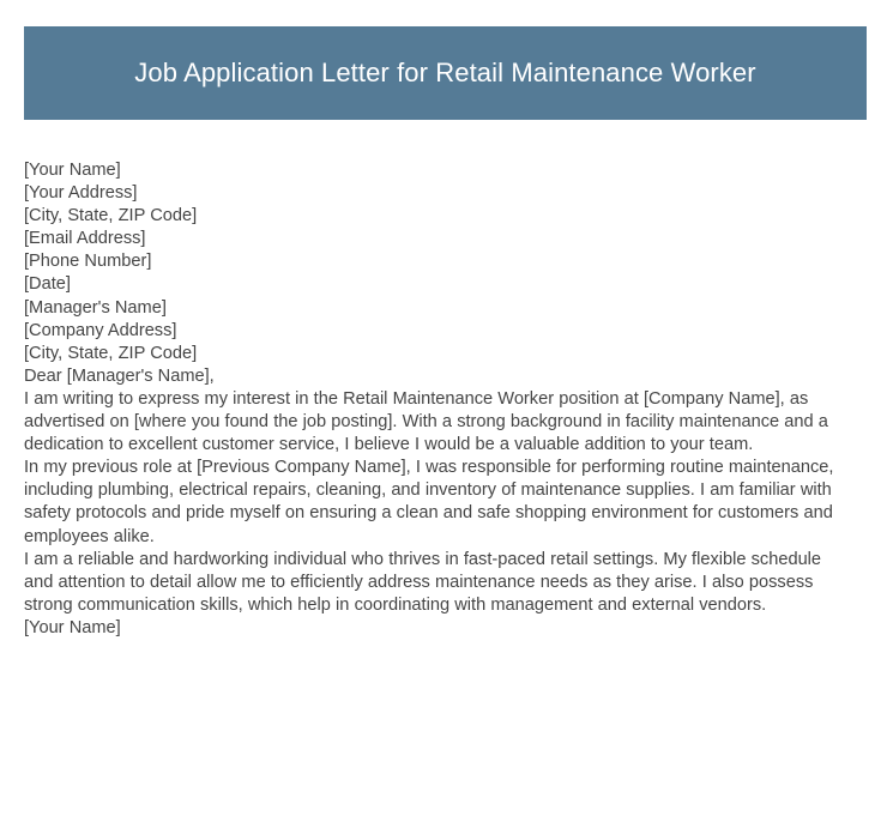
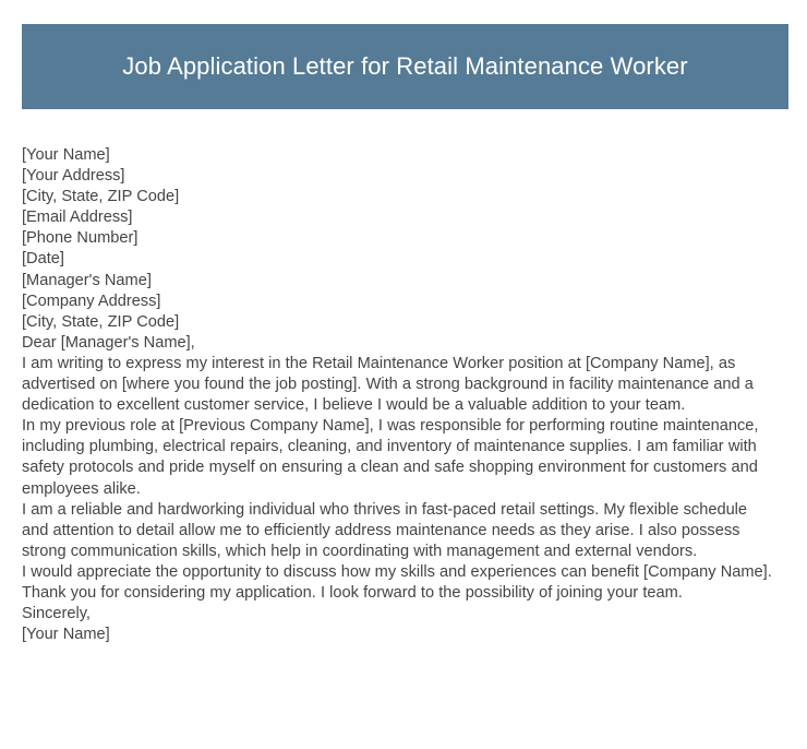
  Job Application Letter for Retail Maintenance Worker
  [Your Name]
  [Your Address]
  [City, State, ZIP Code]
  [Email Address]
  [Phone Number]
  [Date]
  [Manager's Name]
  [Company Address]
  [City, State, ZIP Code]
  Dear [Manager's Name],
  I am writing to express my interest in the Retail Maintenance Worker position at [Company Name], as advertised on [where you found the job posting]. With a strong background in facility maintenance and a dedication to excellent customer service, I believe I would be a valuable addition to your team.
  In my previous role at [Previous Company Name], I was responsible for performing routine maintenance, including plumbing, electrical repairs, cleaning, and inventory of maintenance supplies. I am familiar with safety protocols and pride myself on ensuring a clean and safe shopping environment for customers and employees alike.
  I am a reliable and hardworking individual who thrives in fast-paced retail settings. My flexible schedule and attention to detail allow me to efficiently address maintenance needs as they arise. I also possess strong communication skills, which help in coordinating with management and external vendors.
+ I would appreciate the opportunity to discuss how my skills and experiences can benefit [Company Name]. Thank you for considering my application. I look forward to the possibility of joining your team.
+ Sincerely,
  [Your Name]
